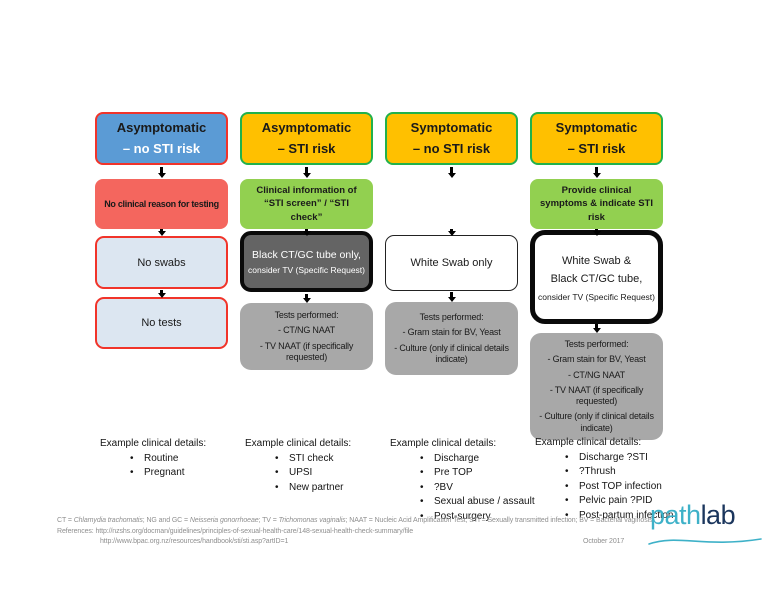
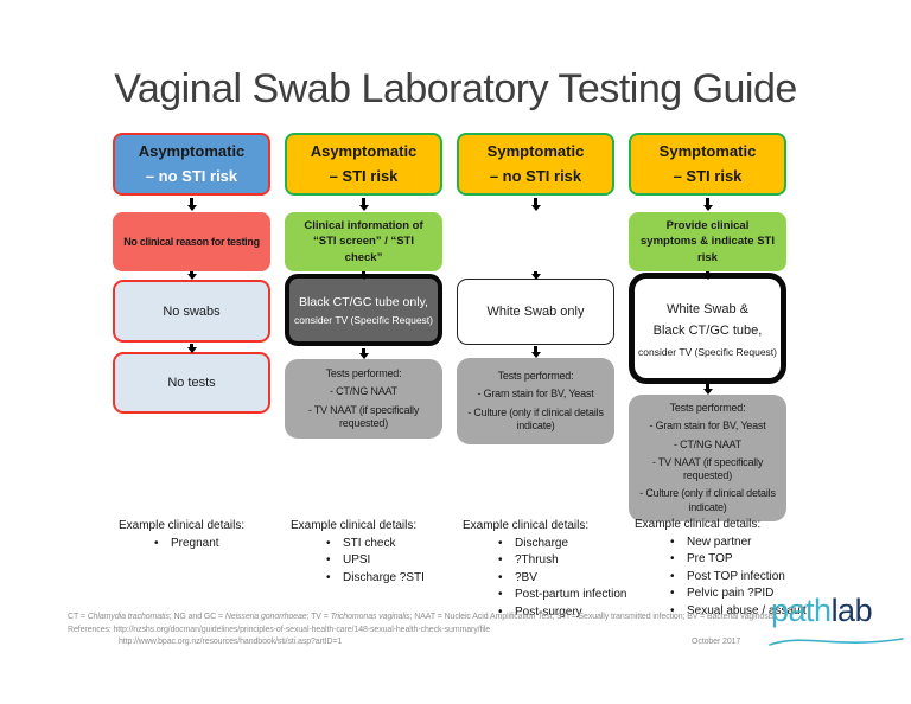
+ Vaginal Swab Laboratory Testing Guide
  Asymptomatic
  – no STI risk
  No clinical reason for testing
  No swabs
  No tests
  Asymptomatic
  – STI risk
  Clinical information of “STI screen” / “STI check”
  Black CT/GC tube only,
  consider TV (Specific Request)
  Tests performed:
  - CT/NG NAAT
  - TV NAAT (if specifically requested)
  Symptomatic
  – no STI risk
  White Swab only
  Tests performed:
  - Gram stain for BV, Yeast
  - Culture (only if clinical details indicate)
  Symptomatic
  – STI risk
  Provide clinical symptoms & indicate STI risk
  White Swab &
  Black CT/GC tube,
  consider TV (Specific Request)
  Tests performed:
  - Gram stain for BV, Yeast
  - CT/NG NAAT
  - TV NAAT (if specifically requested)
  - Culture (only if clinical details indicate)
  Example clinical details:
- Routine
  Pregnant
  Example clinical details:
  STI check
  UPSI
- New partner
+ Discharge ?STI
  Example clinical details:
  Discharge
- Pre TOP
+ ?Thrush
  ?BV
- Sexual abuse / assault
+ Post-partum infection
  Post-surgery
  Example clinical details:
- Discharge ?STI
+ New partner
- ?Thrush
+ Pre TOP
  Post TOP infection
  Pelvic pain ?PID
- Post-partum infection
+ Sexual abuse / assault
  pathlab
